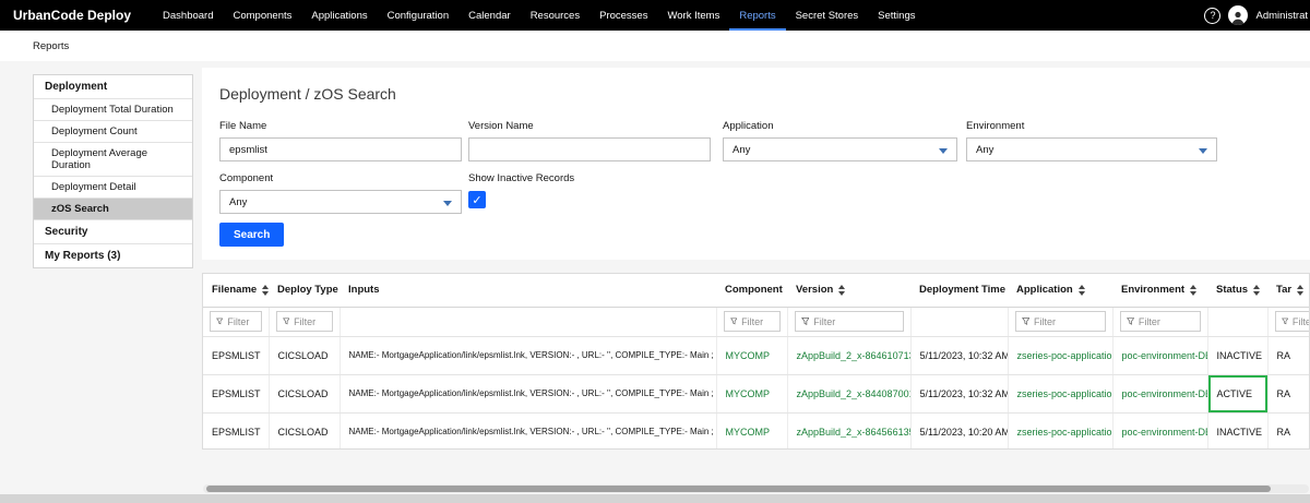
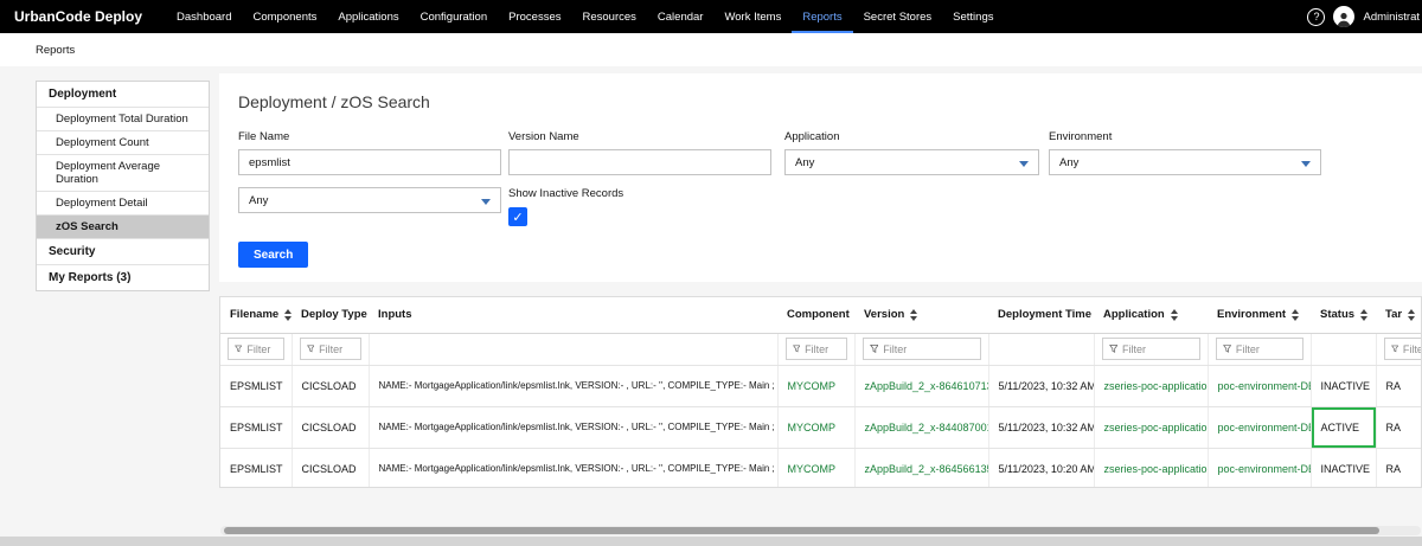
  UrbanCode Deploy
  Dashboard
  Components
  Applications
  Configuration
- Calendar
+ Processes
  Resources
- Processes
+ Calendar
  Work Items
  Reports
  Secret Stores
  Settings
  ?
  Administrat
  Reports
  Deployment
  Deployment Total Duration
  Deployment Count
  Deployment Average Duration
  Deployment Detail
  zOS Search
  Security
  My Reports (3)
  Deployment / zOS Search
  File Name
  epsmlist
  Version Name
  Application
  Any
  Environment
  Any
- Component
  Any
  Show Inactive Records
  ✓
  Search
  Filename	Deploy Type	Inputs	Component	Version	Deployment Time	Application	Environment	Status	Tar
  Filter	Filter		Filter	Filter		Filter	Filter		Filte
  EPSMLIST	CICSLOAD	NAME:- MortgageApplication/link/epsmlist.lnk, VERSION:- , URL:- '', COMPILE_TYPE:- Main ;	MYCOMP	zAppBuild_2_x-86461071	5/11/2023, 10:32 AM	zseries-poc-applicatio	poc-environment-D	INACTIVE	RA
  EPSMLIST	CICSLOAD	NAME:- MortgageApplication/link/epsmlist.lnk, VERSION:- , URL:- '', COMPILE_TYPE:- Main ;	MYCOMP	zAppBuild_2_x-84408700	5/11/2023, 10:32 AM	zseries-poc-applicatio	poc-environment-D	ACTIVE	RA
  EPSMLIST	CICSLOAD	NAME:- MortgageApplication/link/epsmlist.lnk, VERSION:- , URL:- '', COMPILE_TYPE:- Main ;	MYCOMP	zAppBuild_2_x-86456613	5/11/2023, 10:20 AM	zseries-poc-applicatio	poc-environment-D	INACTIVE	RA
